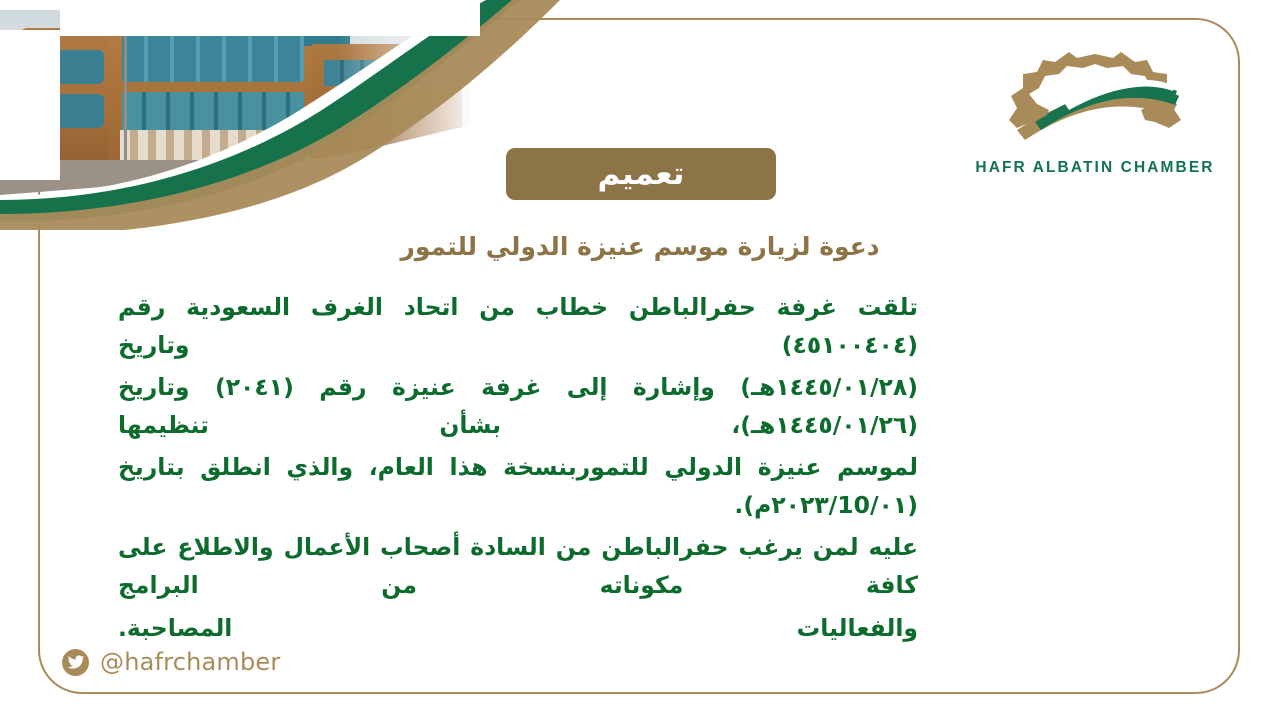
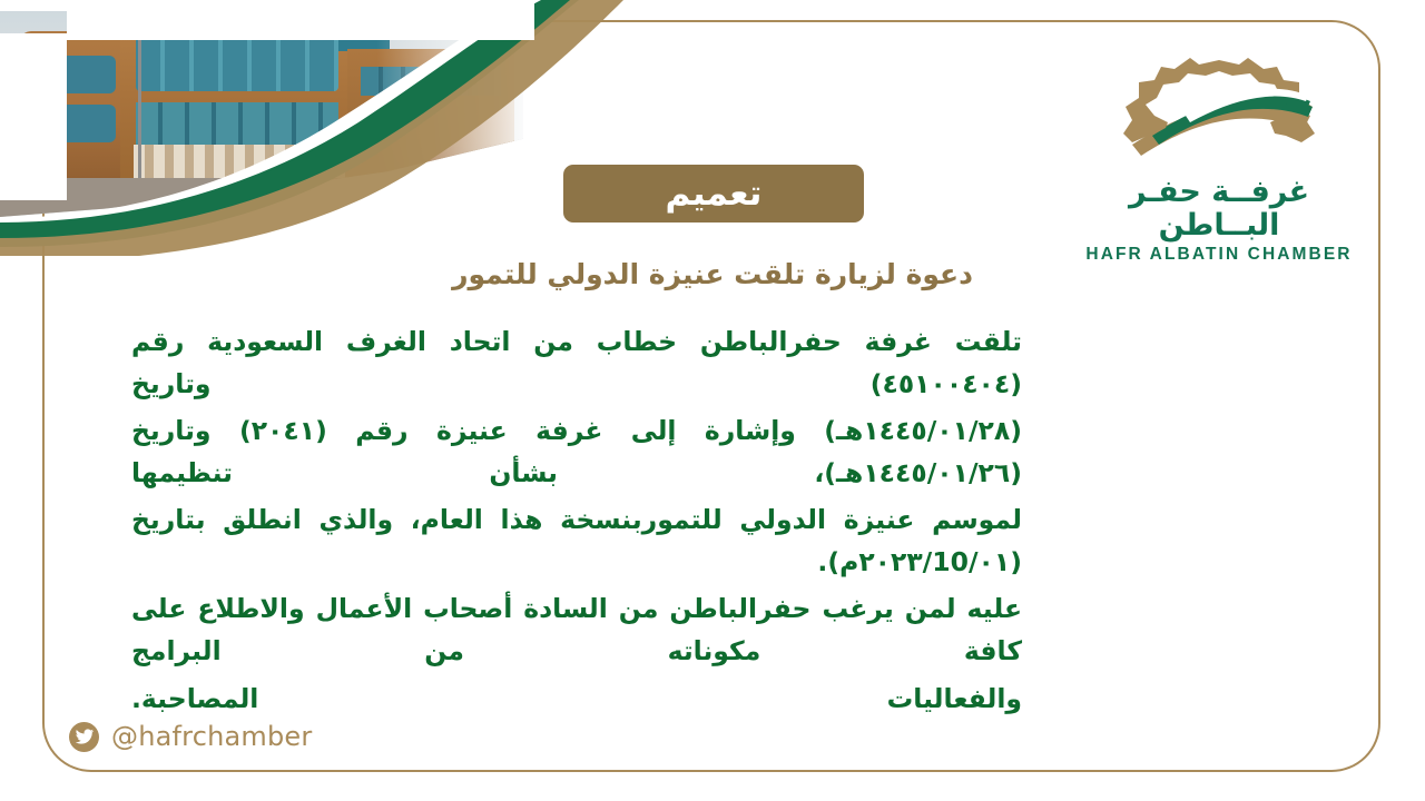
+ غرفــة حفـر البــاطن
  HAFR ALBATIN CHAMBER
  تعميم
- دعوة لزيارة موسم عنيزة الدولي للتمور
+ دعوة لزيارة تلقت عنيزة الدولي للتمور
  تلقت غرفة حفرالباطن خطاب من اتحاد الغرف السعودية رقم (٤٥١٠٠٤٠٤) وتاريخ
  (١٤٤٥/٠١/٢٨هـ) وإشارة إلى غرفة عنيزة رقم (٢٠٤١) وتاريخ (١٤٤٥/٠١/٢٦هـ)، بشأن تنظيمها
  لموسم عنيزة الدولي للتموربنسخة هذا العام، والذي انطلق بتاريخ (٢٠٢٣/10/٠١م).
  عليه لمن يرغب حفرالباطن من السادة أصحاب الأعمال والاطلاع على كافة مكوناته من البرامج
  والفعاليات المصاحبة.
  @hafrchamber
